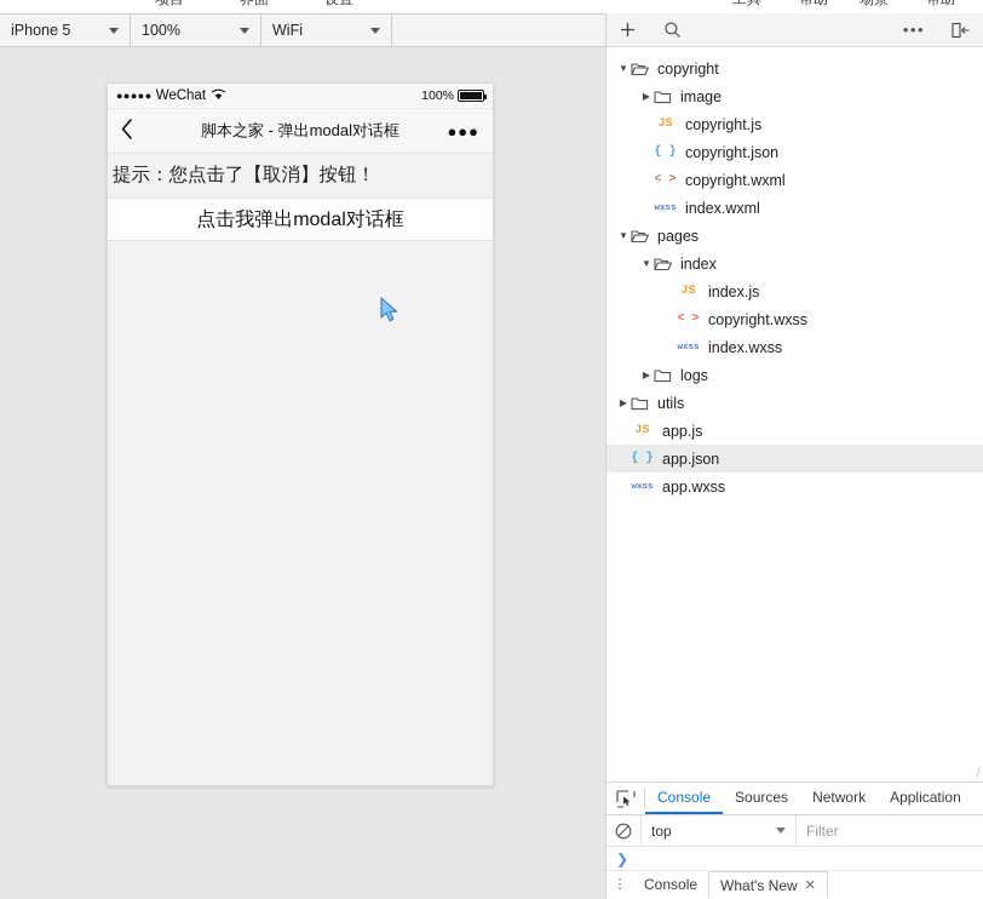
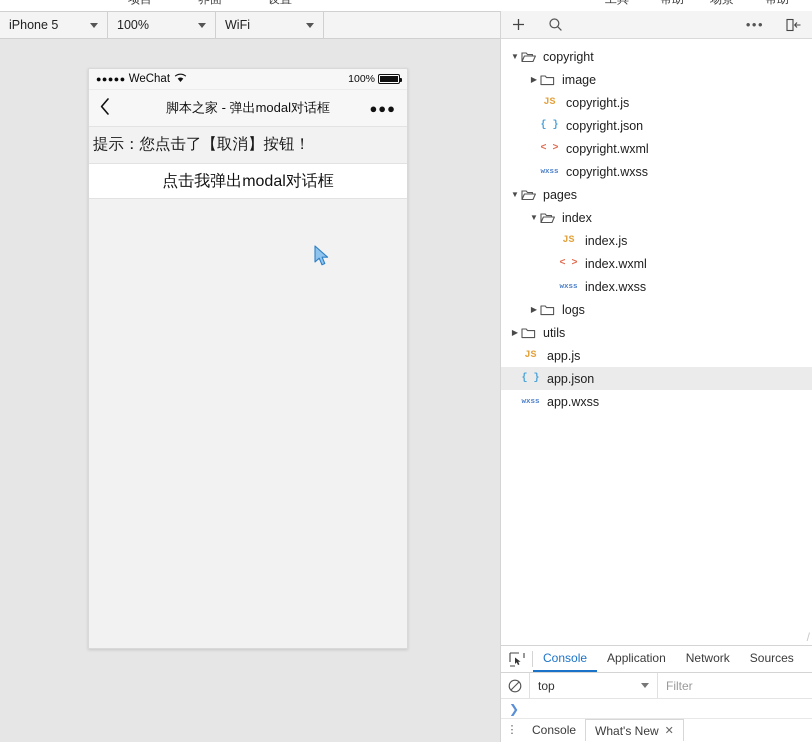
  iPhone 5
  100%
  WiFi
  ●●●●●
  WeChat
  100%
  脚本之家 - 弹出modal对话框
  ●●●
  提示：您点击了【取消】按钮！
  点击我弹出modal对话框
  •••
  ▼
  copyright
  ▶
  image
  JS
  copyright.js
  { }
  copyright.json
  < >
  copyright.wxml
  wxss
- index.wxml
+ copyright.wxss
  ▼
  pages
  ▼
  index
  JS
  index.js
  < >
- copyright.wxss
+ index.wxml
  wxss
  index.wxss
  ▶
  logs
  ▶
  utils
  JS
  app.js
  { }
  app.json
  wxss
  app.wxss
  /
  Console
- Sources
+ Application
  Network
- Application
+ Sources
  top
  Filter
  ❯
  ⋮
  Console
  What's New
  ✕
